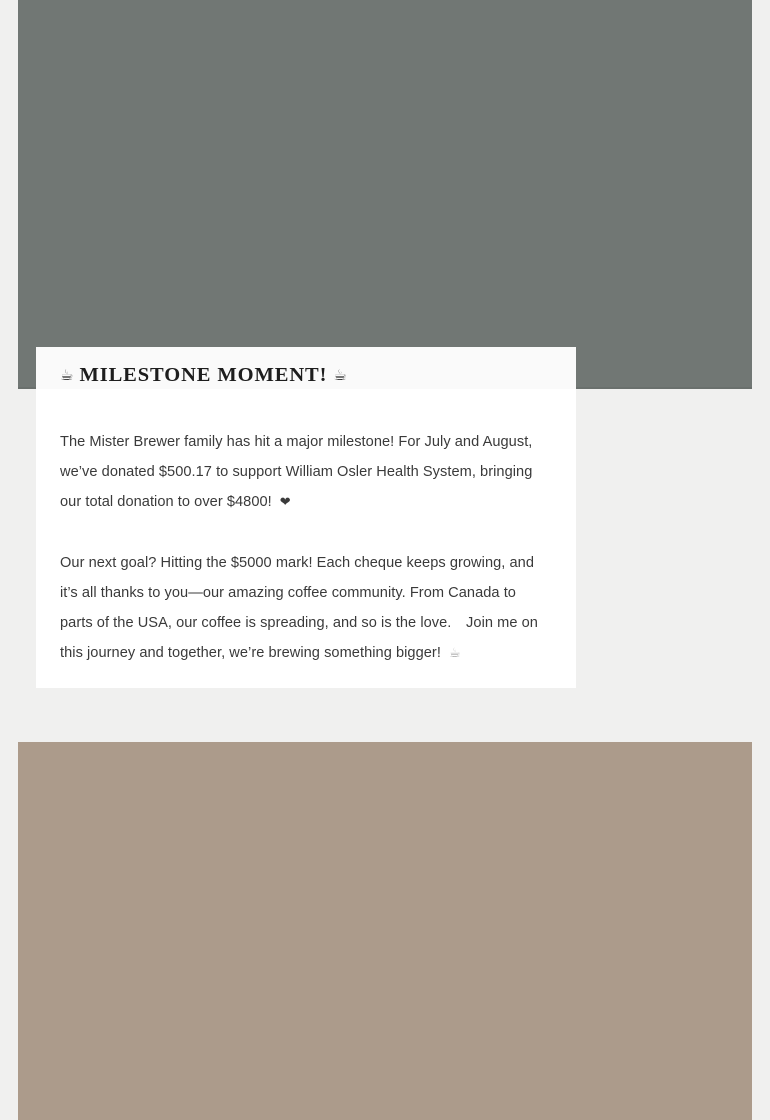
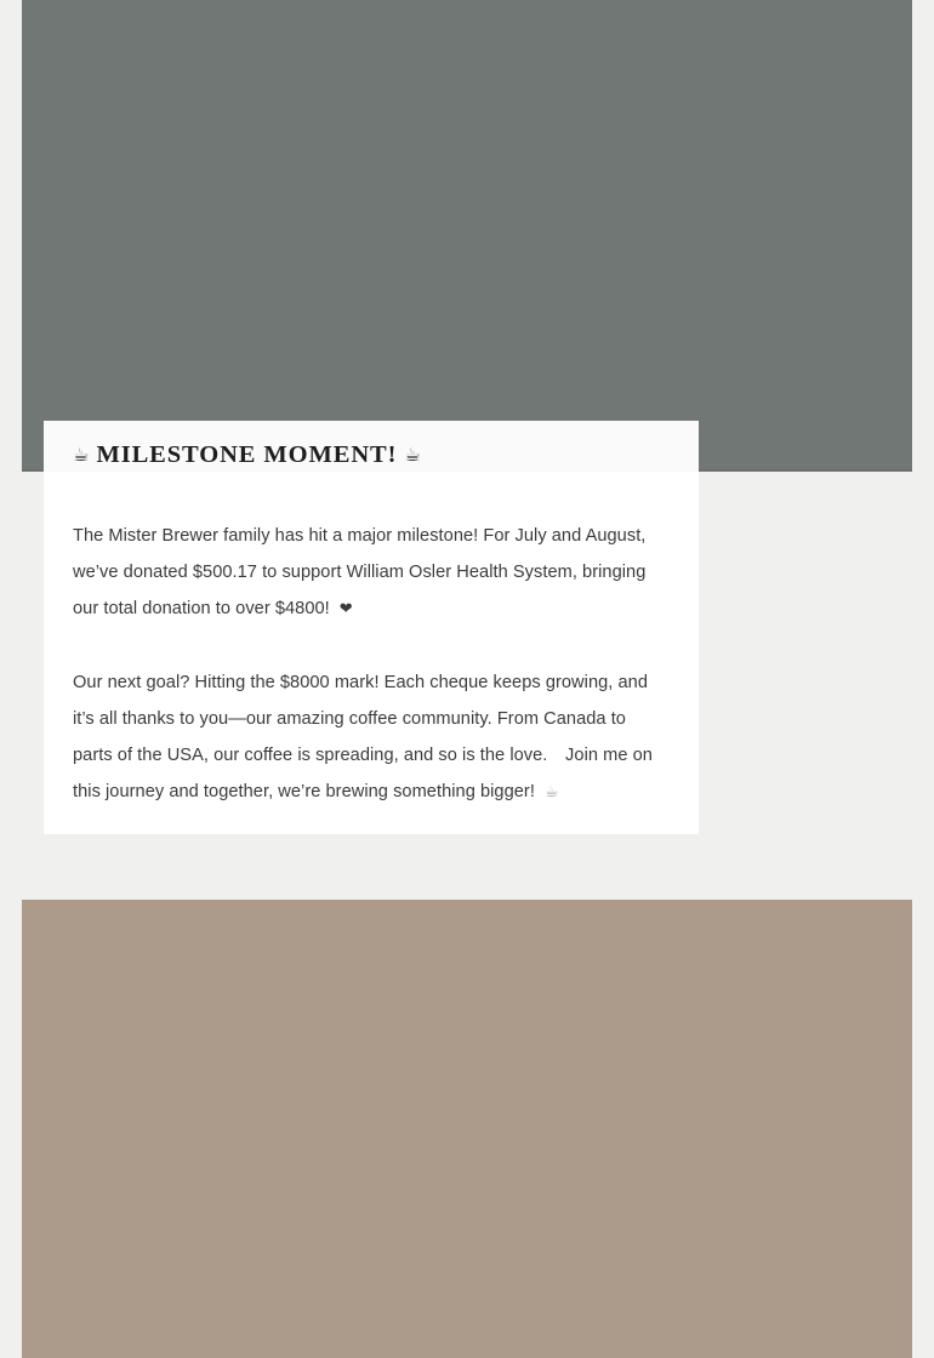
  ☕ MILESTONE MOMENT! ☕
  The Mister Brewer family has hit a major milestone! For July and August, we’ve donated $500.17 to support William Osler Health System, bringing our total donation to over $4800! ❤
- Our next goal? Hitting the $5000 mark! Each cheque keeps growing, and it’s all thanks to you—our amazing coffee community. From Canada to parts of the USA, our coffee is spreading, and so is the love. Join me on this journey and together, we’re brewing something bigger! ☕
+ Our next goal? Hitting the $8000 mark! Each cheque keeps growing, and it’s all thanks to you—our amazing coffee community. From Canada to parts of the USA, our coffee is spreading, and so is the love. Join me on this journey and together, we’re brewing something bigger! ☕
